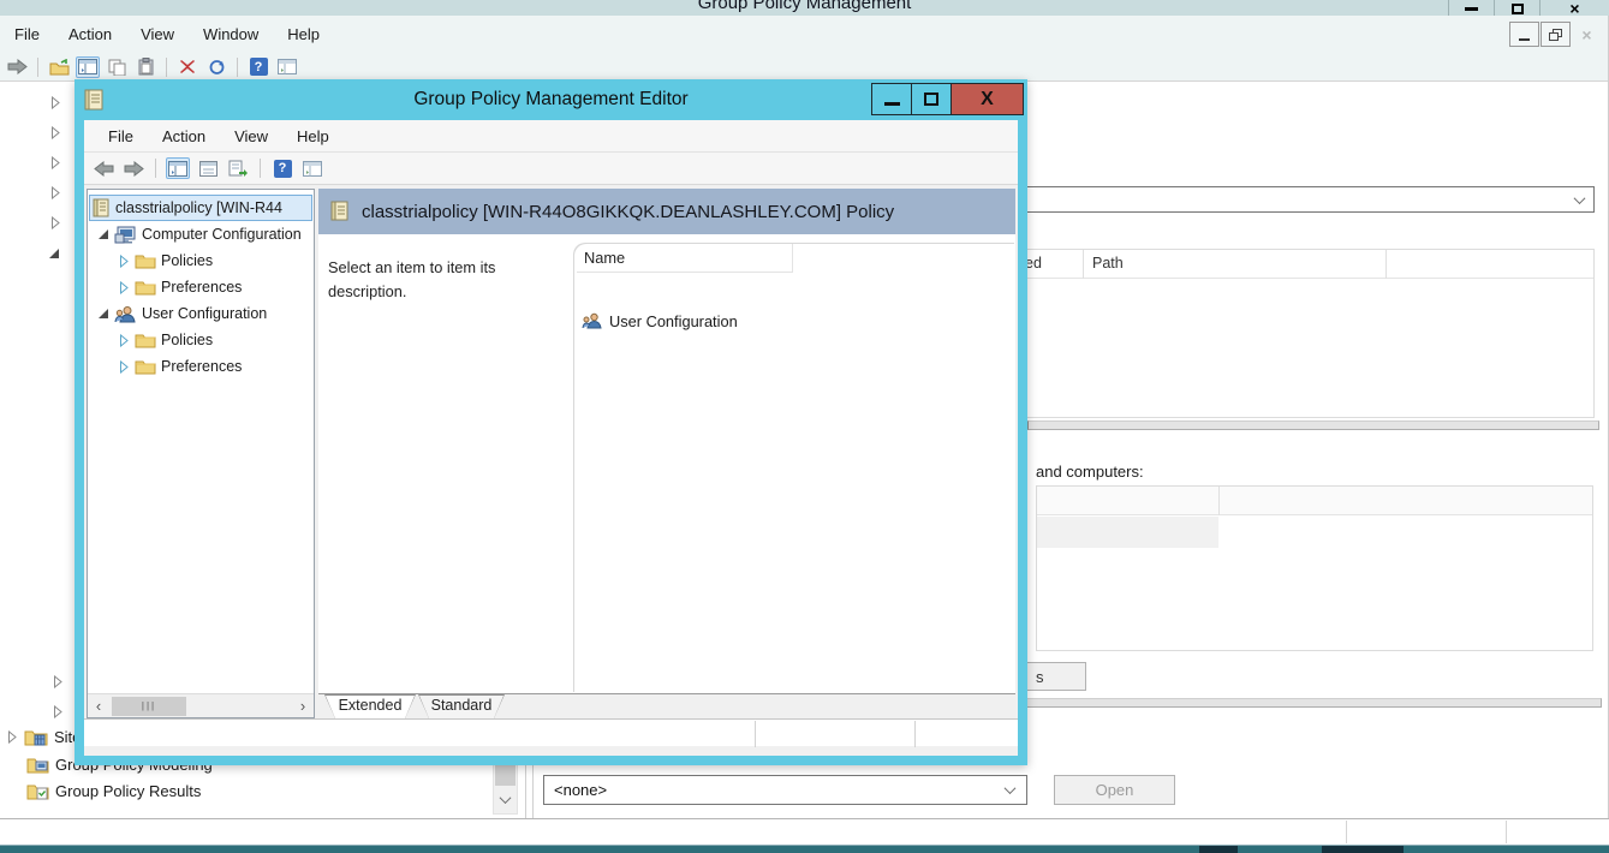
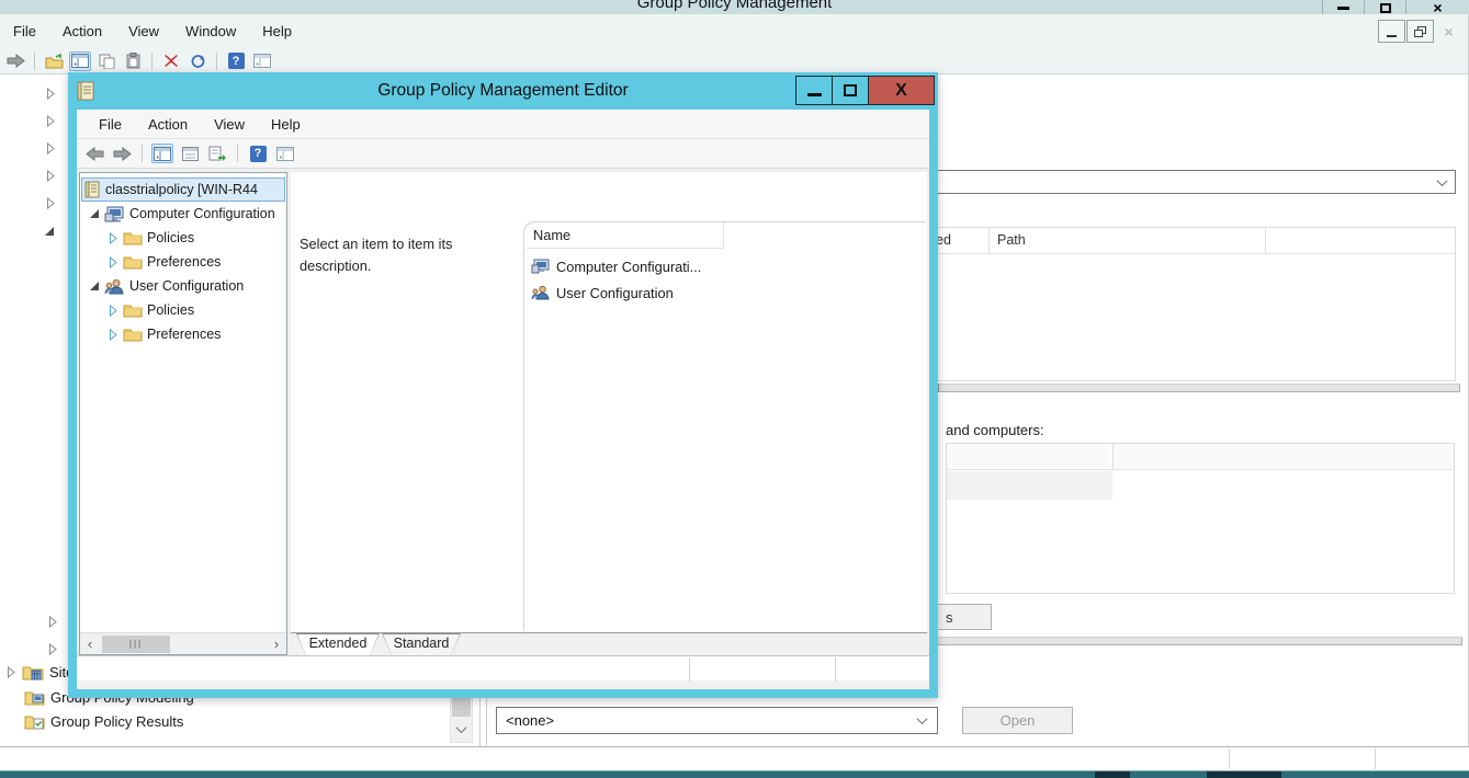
  Group Policy Management
  ×
  File
  Action
  View
  Window
  Help
  ×
  ?
  Group Policy Results
  ed
  Path
  and computers:
  s
  <none>
  Open
  Group Policy Management Editor
  X
  File
  Action
  View
  Help
  ?
  classtrialpolicy [WIN-R44
  Computer Configuration
  Policies
  Preferences
  User Configuration
  Policies
  Preferences
  ‹
  |||
  ›
- classtrialpolicy [WIN-R44O8GIKKQK.DEANLASHLEY.COM] Policy
  Select an item to item its description.
  Name
+ Computer Configurati...
  User Configuration
  Extended
  Standard
